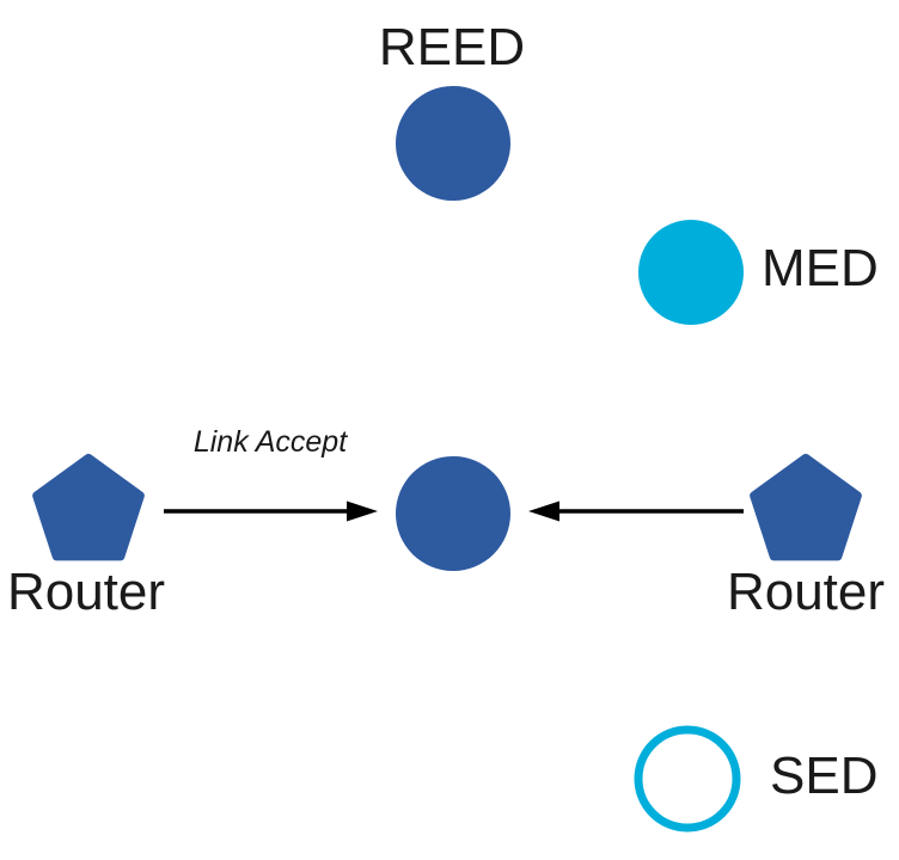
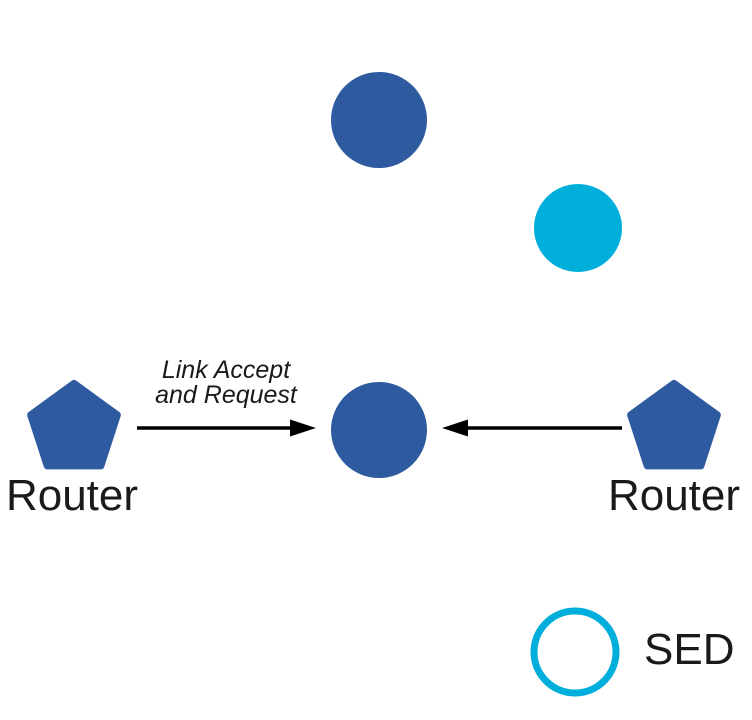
- REED
- MED
  Router
  Router
  SED
  Link Accept
+ and Request
